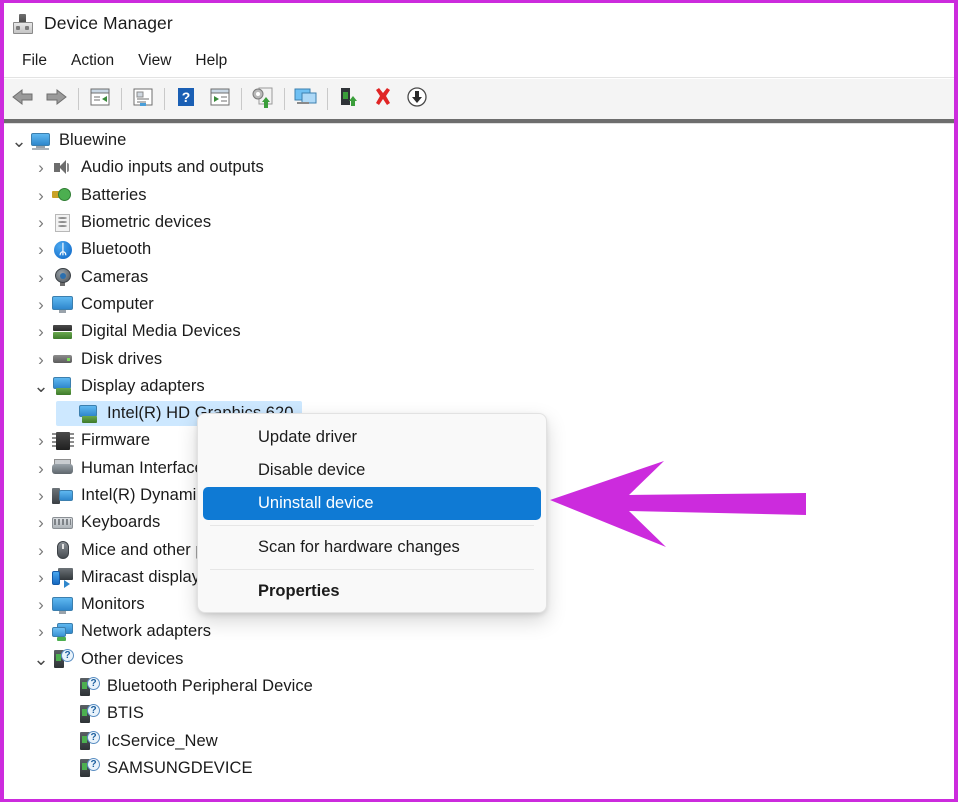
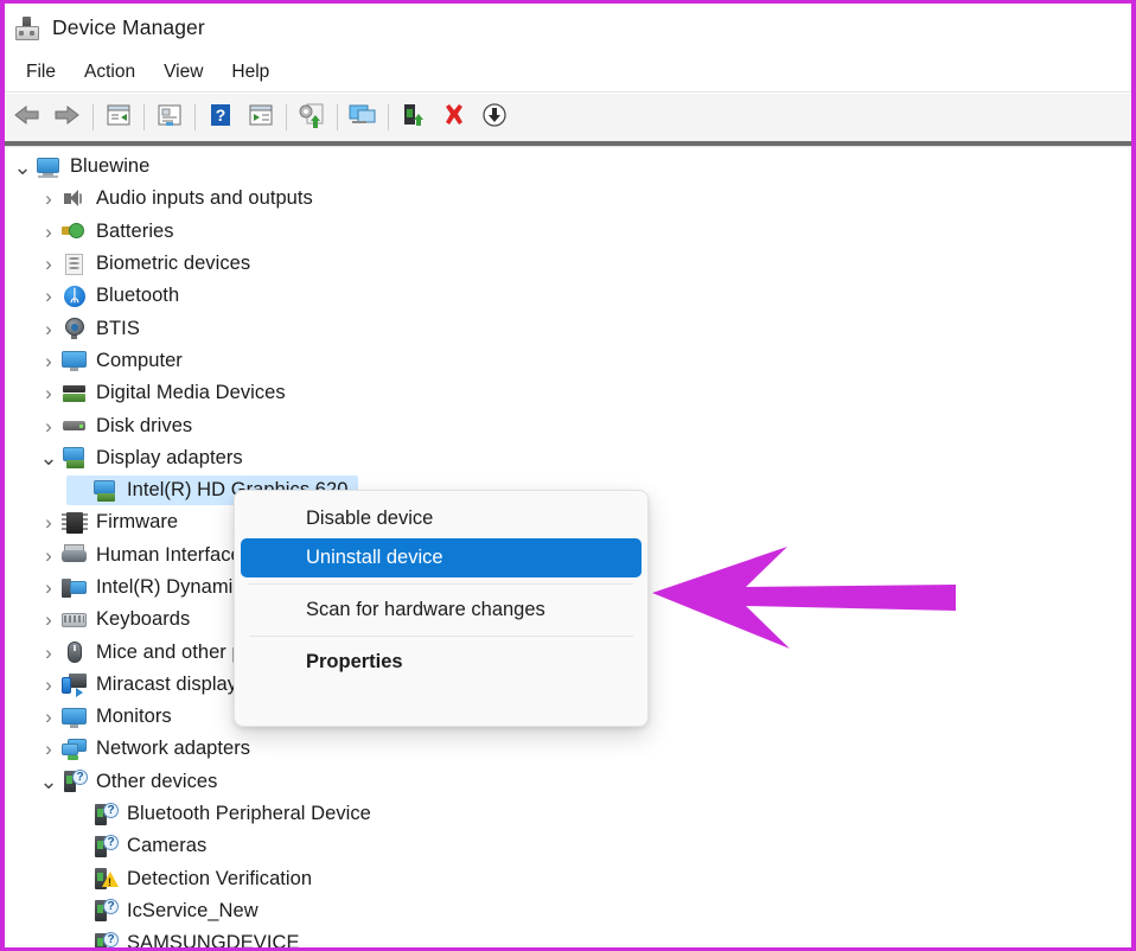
  Device Manager
  File
  Action
  View
  Help
  ?
  ⌄
  Bluewine
  ›
  Audio inputs and outputs
  ›
  Batteries
  ›
  Biometric devices
  ›
  ᛦ
  Bluetooth
  ›
- Cameras
+ BTIS
  ›
  Computer
  ›
  Digital Media Devices
  ›
  Disk drives
  ⌄
  Display adapters
  ›
  Firmware
  ›
  ›
  ›
  Keyboards
  ›
  ›
  ›
  Monitors
  ›
  Network adapters
  ⌄
  ?
  Other devices
  ?
  Bluetooth Peripheral Device
  ?
- BTIS
+ Cameras
+ !
+ Detection Verification
  ?
  IcService_New
  ?
  SAMSUNGDEVICE
- Update driver
  Disable device
  Uninstall device
  Scan for hardware changes
  Properties
